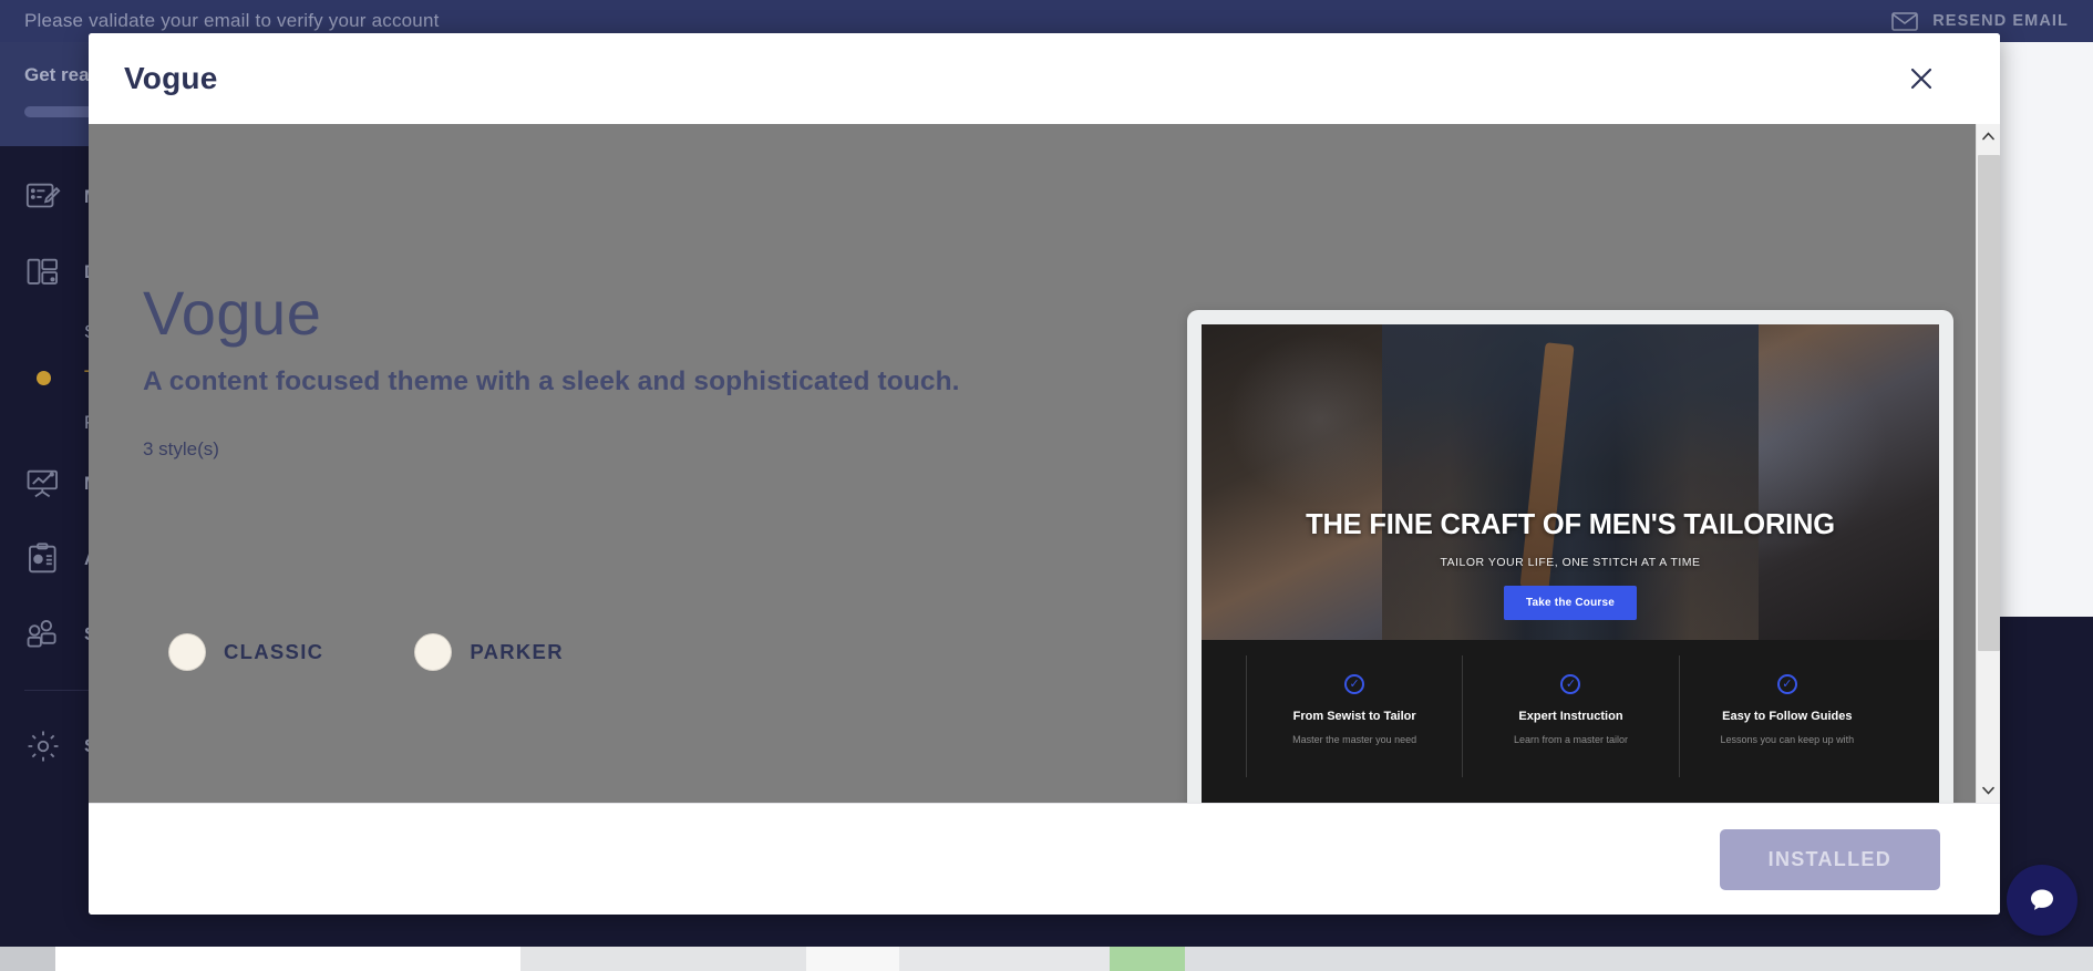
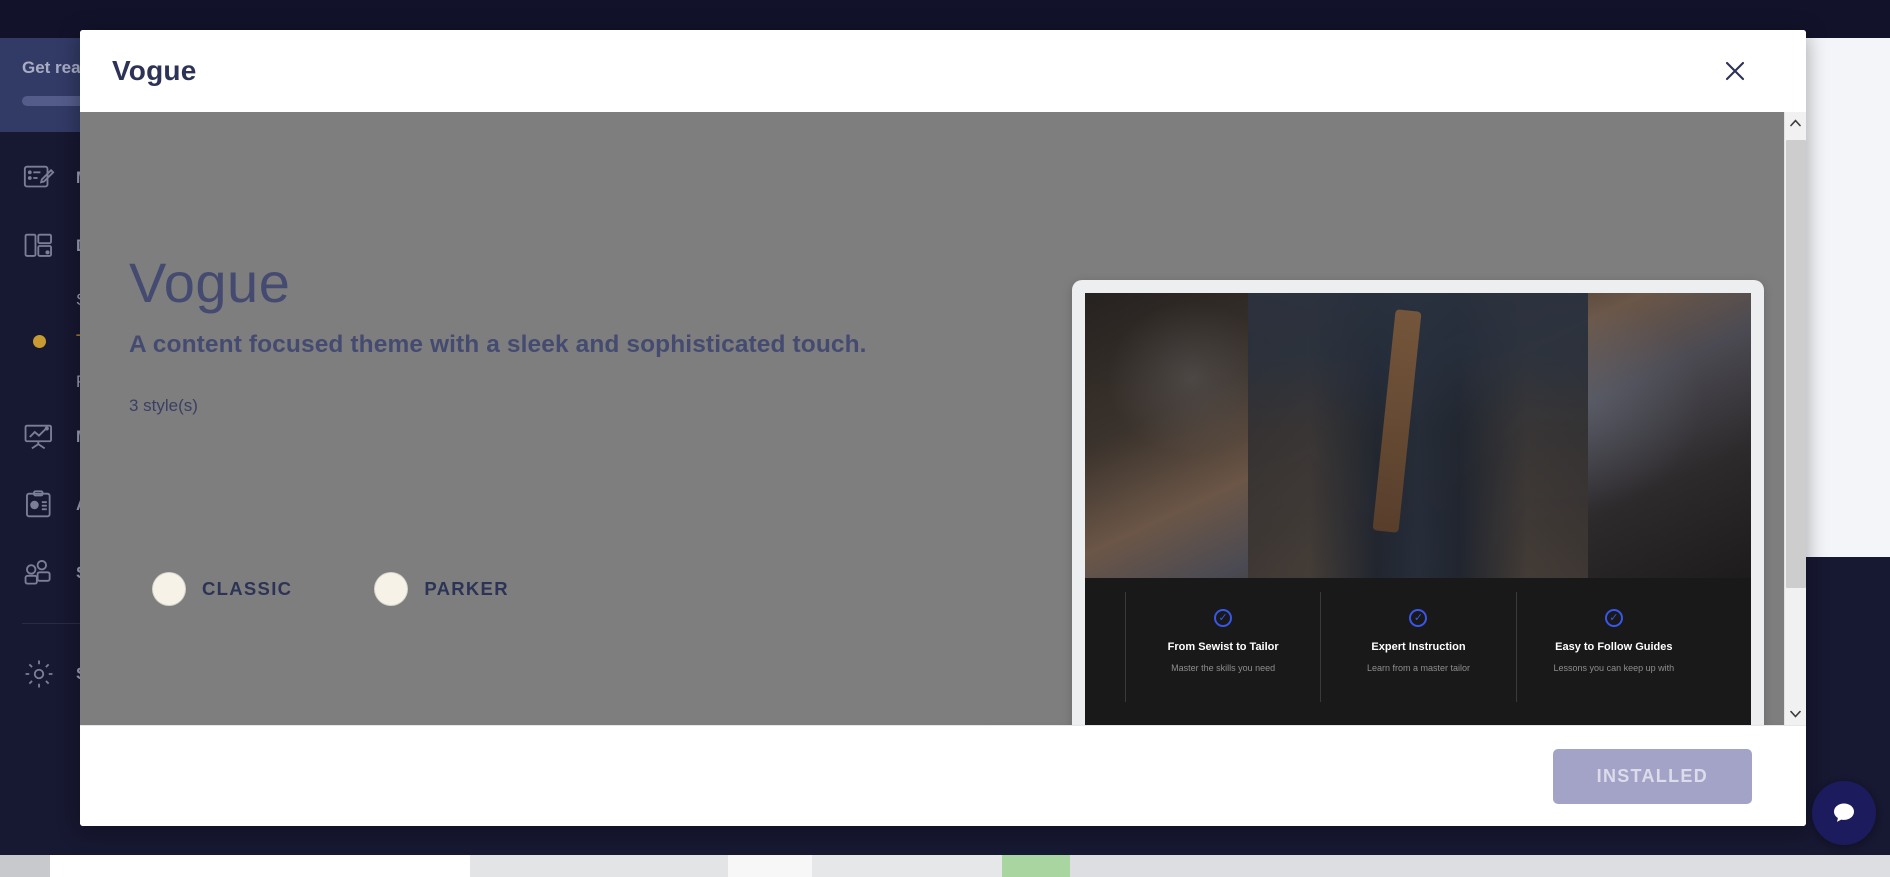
  Get rea
- Please validate your email to verify your account
- RESEND EMAIL
  Vogue
  Vogue
  A content focused theme with a sleek and sophisticated touch.
  3 style(s)
  CLASSIC
  PARKER
- THE FINE CRAFT OF MEN'S TAILORING
- TAILOR YOUR LIFE, ONE STITCH AT A TIME
- Take the Course
  ✓
  From Sewist to Tailor
- Master the master you need
+ Master the skills you need
  ✓
  Expert Instruction
  Learn from a master tailor
  ✓
  Easy to Follow Guides
  Lessons you can keep up with
  INSTALLED
